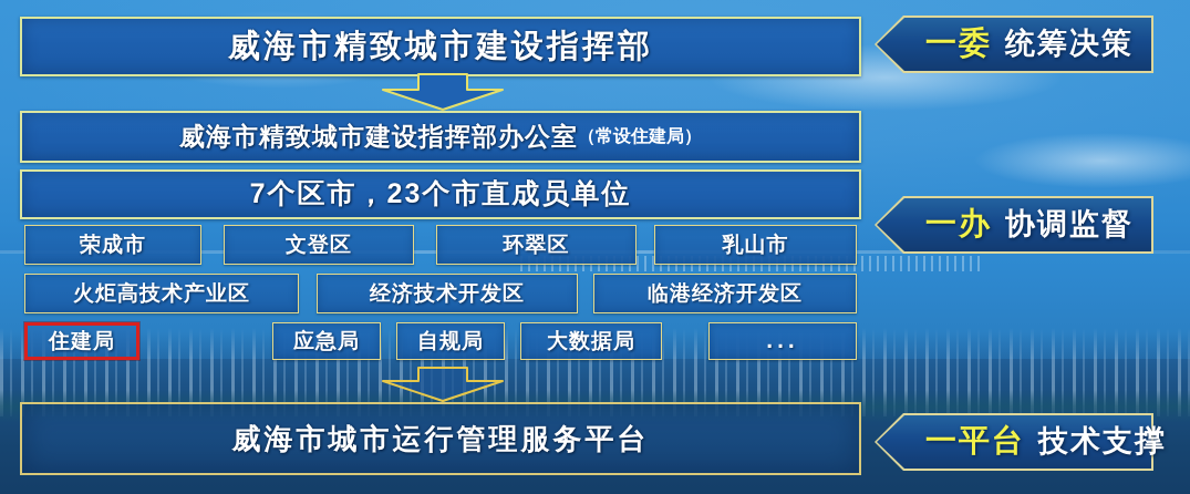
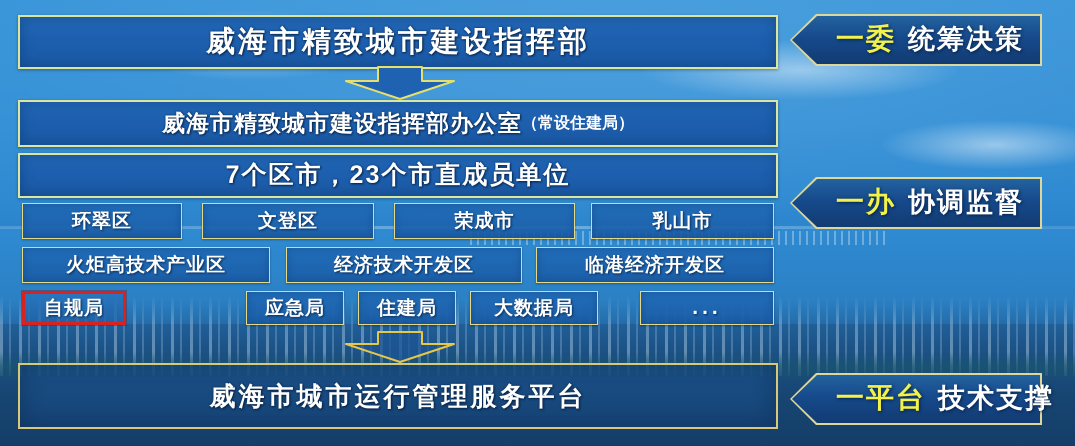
  威海市精致城市建设指挥部
  威海市精致城市建设指挥部办公室
  （常设住建局）
  7个区市，23个市直成员单位
- 荣成市
+ 环翠区
  文登区
- 环翠区
+ 荣成市
  乳山市
  火炬高技术产业区
  经济技术开发区
  临港经济开发区
- 住建局
+ 自规局
  应急局
- 自规局
+ 住建局
  大数据局
  ...
  威海市城市运行管理服务平台
  一委 统筹决策
  一办 协调监督
  一平台 技术支撑
